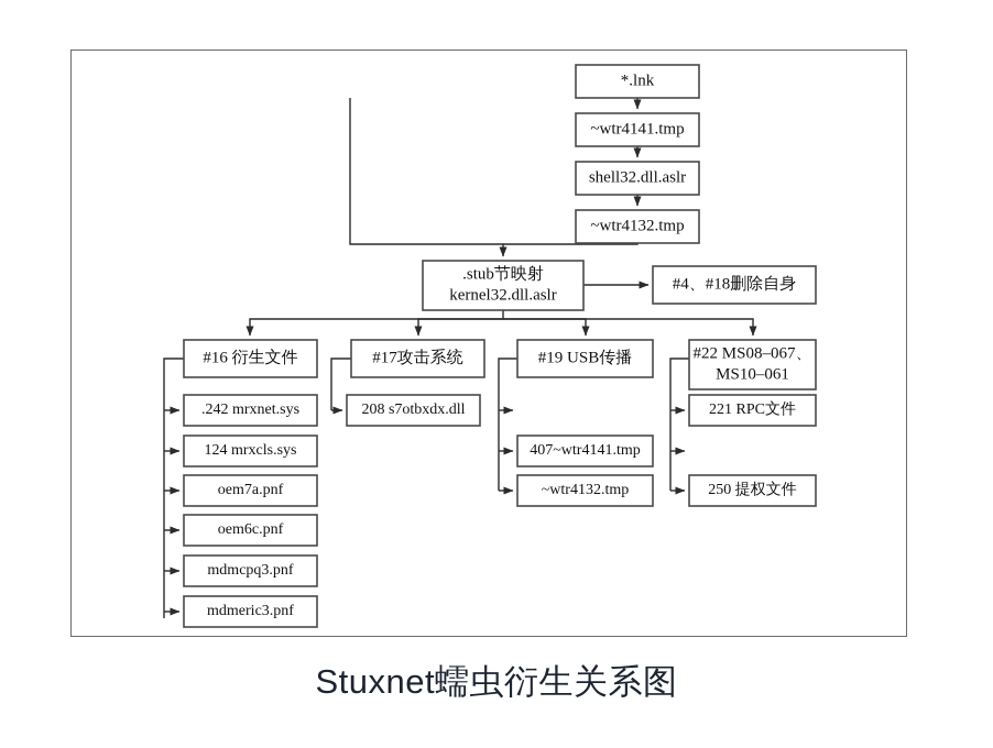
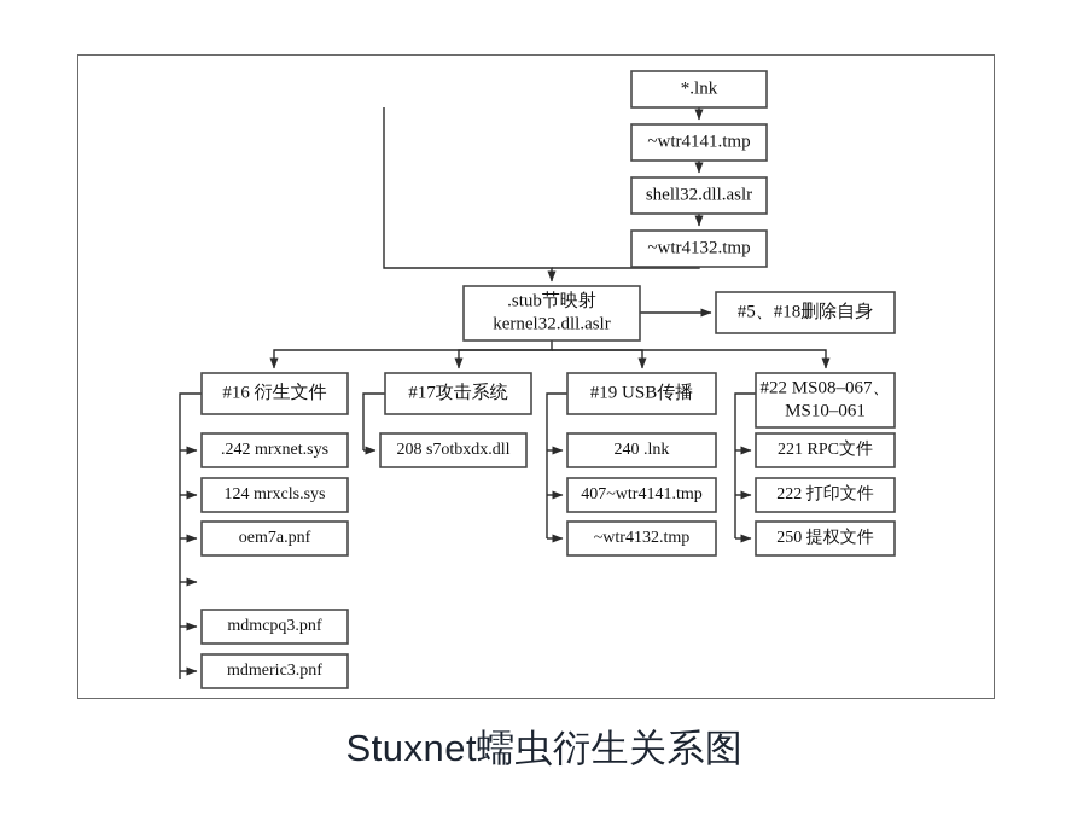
  *.lnk
  ~wtr4141.tmp
  shell32.dll.aslr
  ~wtr4132.tmp
  .stub节映射
  kernel32.dll.aslr
- #4、#18删除自身
+ #5、#18删除自身
  #16 衍生文件
  #17攻击系统
  #19 USB传播
  #22 MS08–067、
  MS10–061
  .242 mrxnet.sys
  124 mrxcls.sys
  oem7a.pnf
- oem6c.pnf
  mdmcpq3.pnf
  mdmeric3.pnf
  208 s7otbxdx.dll
+ 240 .lnk
  407~wtr4141.tmp
  ~wtr4132.tmp
  221 RPC文件
+ 222 打印文件
  250 提权文件
  Stuxnet蠕虫衍生关系图
